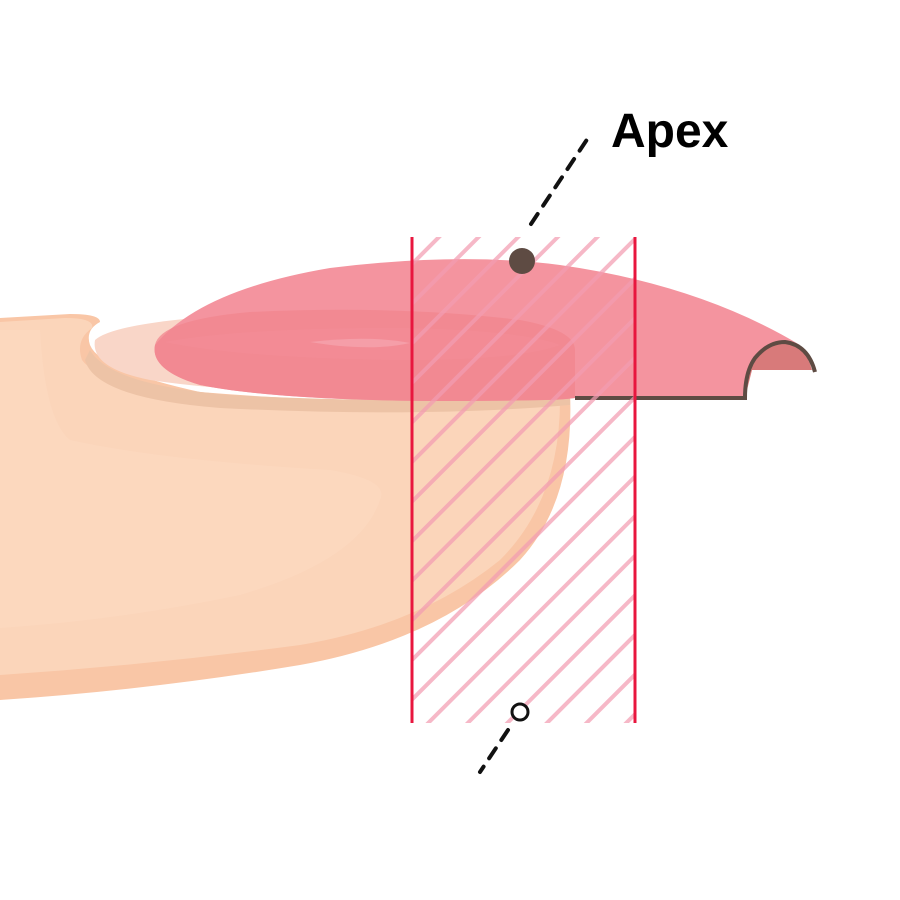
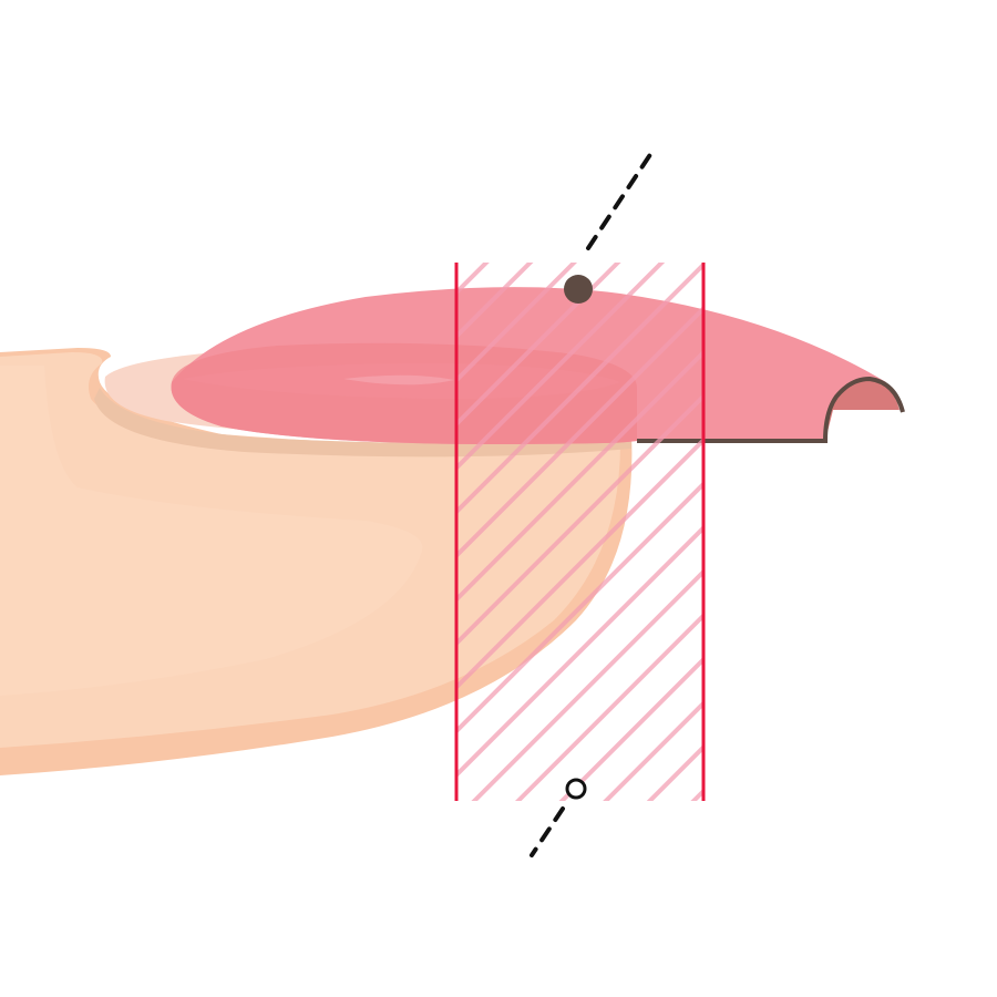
- Apex
